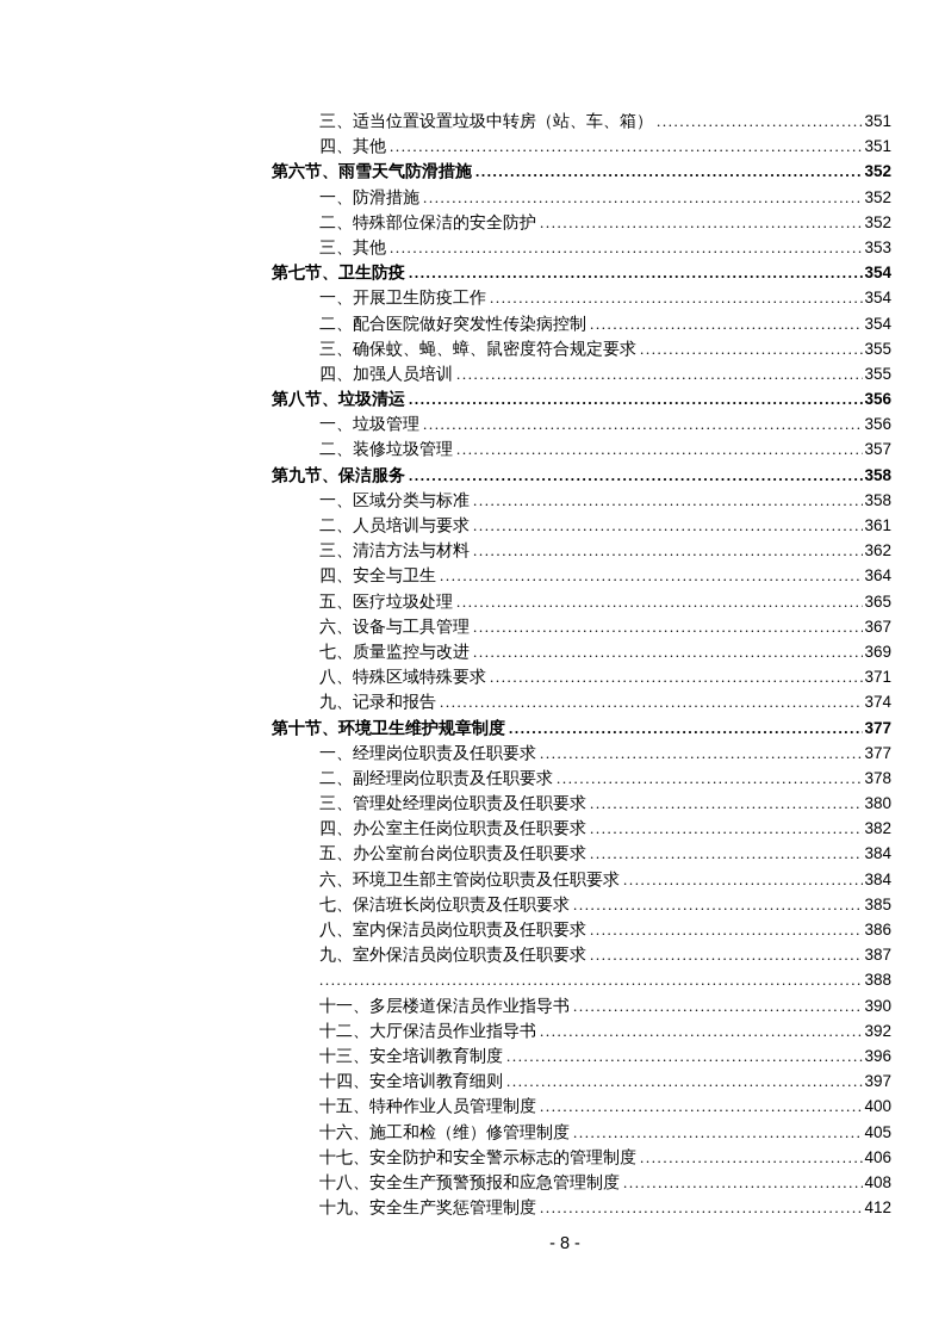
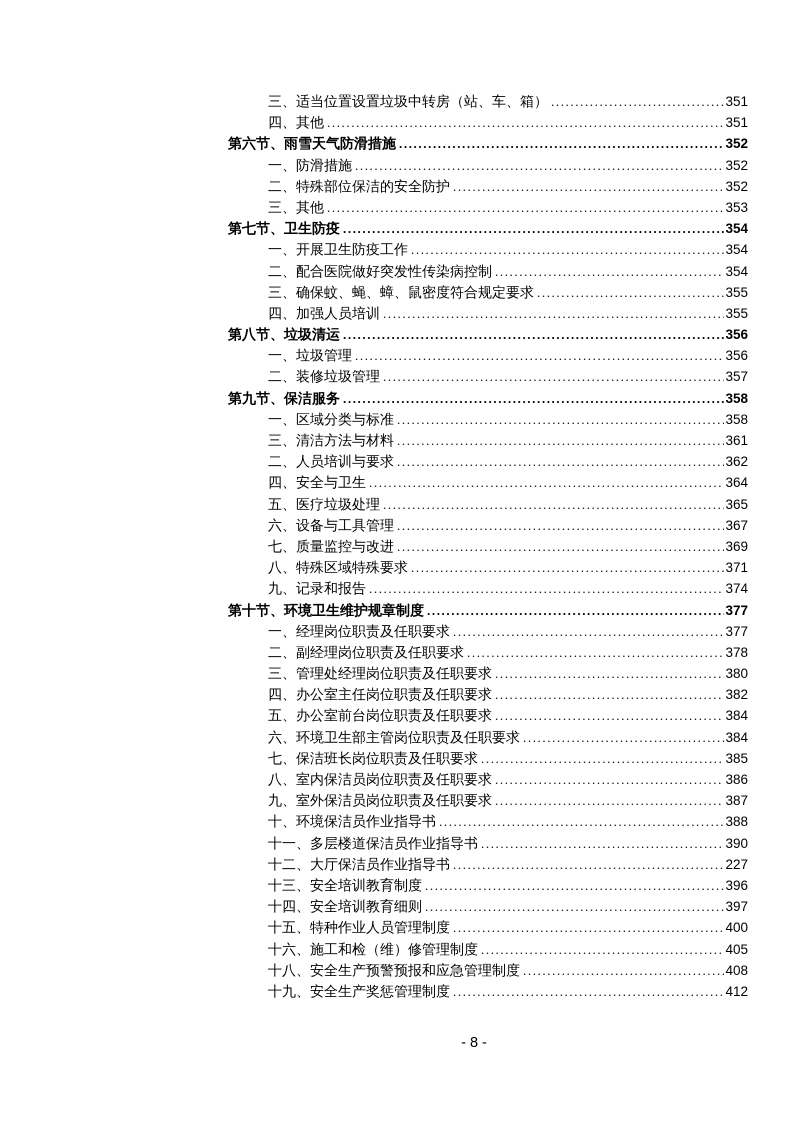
  三、适当位置设置垃圾中转房（站、车、箱）
  351
  四、其他
  351
  第六节、雨雪天气防滑措施
  352
  一、防滑措施
  352
  二、特殊部位保洁的安全防护
  352
  三、其他
  353
  第七节、卫生防疫
  354
  一、开展卫生防疫工作
  354
  二、配合医院做好突发性传染病控制
  354
  三、确保蚊、蝇、蟑、鼠密度符合规定要求
  355
  四、加强人员培训
  355
  第八节、垃圾清运
  356
  一、垃圾管理
  356
  二、装修垃圾管理
  357
  第九节、保洁服务
  358
  一、区域分类与标准
  358
- 二、人员培训与要求
+ 三、清洁方法与材料
  361
- 三、清洁方法与材料
+ 二、人员培训与要求
  362
  四、安全与卫生
  364
  五、医疗垃圾处理
  365
  六、设备与工具管理
  367
  七、质量监控与改进
  369
  八、特殊区域特殊要求
  371
  九、记录和报告
  374
  第十节、环境卫生维护规章制度
  377
  一、经理岗位职责及任职要求
  377
  二、副经理岗位职责及任职要求
  378
  三、管理处经理岗位职责及任职要求
  380
  四、办公室主任岗位职责及任职要求
  382
  五、办公室前台岗位职责及任职要求
  384
  六、环境卫生部主管岗位职责及任职要求
  384
  七、保洁班长岗位职责及任职要求
  385
  八、室内保洁员岗位职责及任职要求
  386
  九、室外保洁员岗位职责及任职要求
  387
+ 十、环境保洁员作业指导书
  388
  十一、多层楼道保洁员作业指导书
  390
  十二、大厅保洁员作业指导书
- 392
+ 227
  十三、安全培训教育制度
  396
  十四、安全培训教育细则
  397
  十五、特种作业人员管理制度
  400
  十六、施工和检（维）修管理制度
  405
- 十七、安全防护和安全警示标志的管理制度
- 406
  十八、安全生产预警预报和应急管理制度
  408
  十九、安全生产奖惩管理制度
  412
  - 8 -
